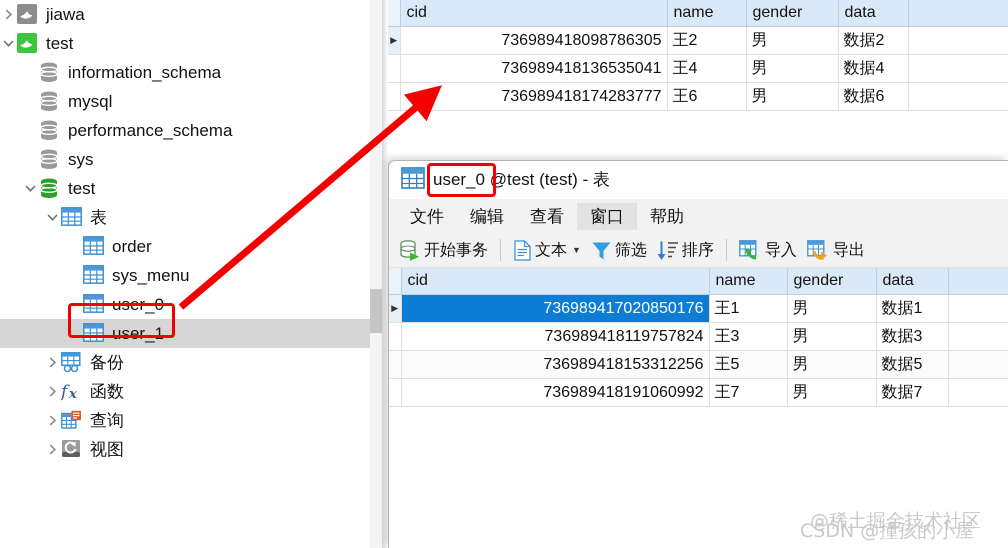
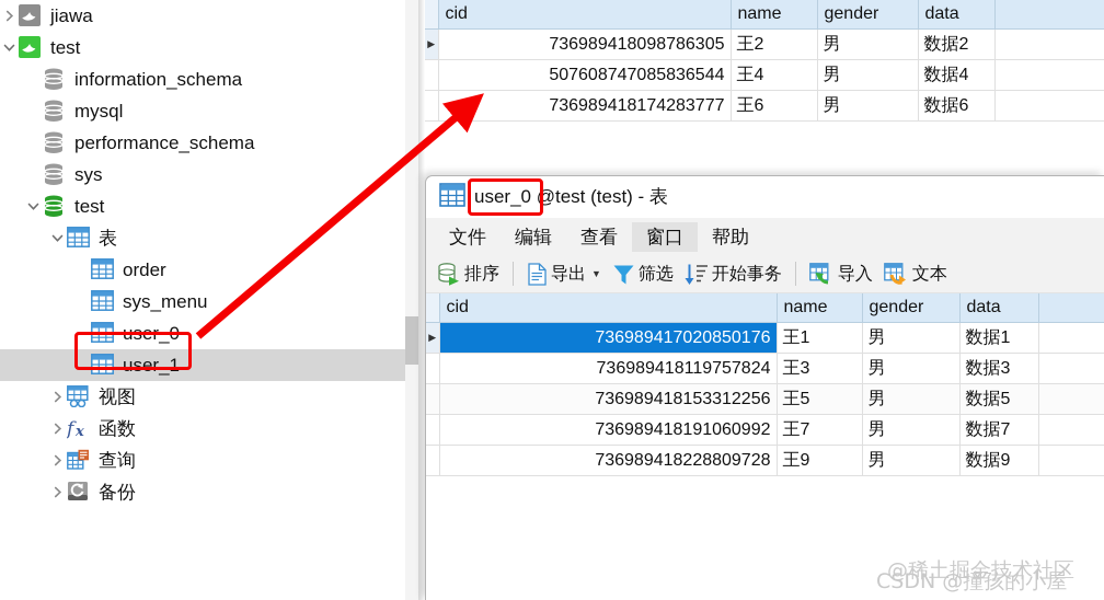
  jiawa
  test
  information_schema
  mysql
  performance_schema
  sys
  test
  表
  order
  sys_menu
  user_0
  user_1
- 备份
+ 视图
  f
  x
  函数
  查询
- 视图
+ 备份
  	cid	name	gender	data
  ▶	736989418098786305	王2	男	数据2
- 	736989418136535041	王4	男	数据4
+ 	507608747085836544	王4	男	数据4
  	736989418174283777	王6	男	数据6
  user_0 @test (test) - 表
  文件
  编辑
  查看
  窗口
  帮助
- 开始事务
+ 排序
- 文本
+ 导出
  ▼
  筛选
- 排序
+ 开始事务
  导入
- 导出
+ 文本
  	cid	name	gender	data
  ▶	736989417020850176	王1	男	数据1
  	736989418119757824	王3	男	数据3
  	736989418153312256	王5	男	数据5
  	736989418191060992	王7	男	数据7
+ 	736989418228809728	王9	男	数据9
  @稀土掘金技术社区
  CSDN @撞孩的小屋
